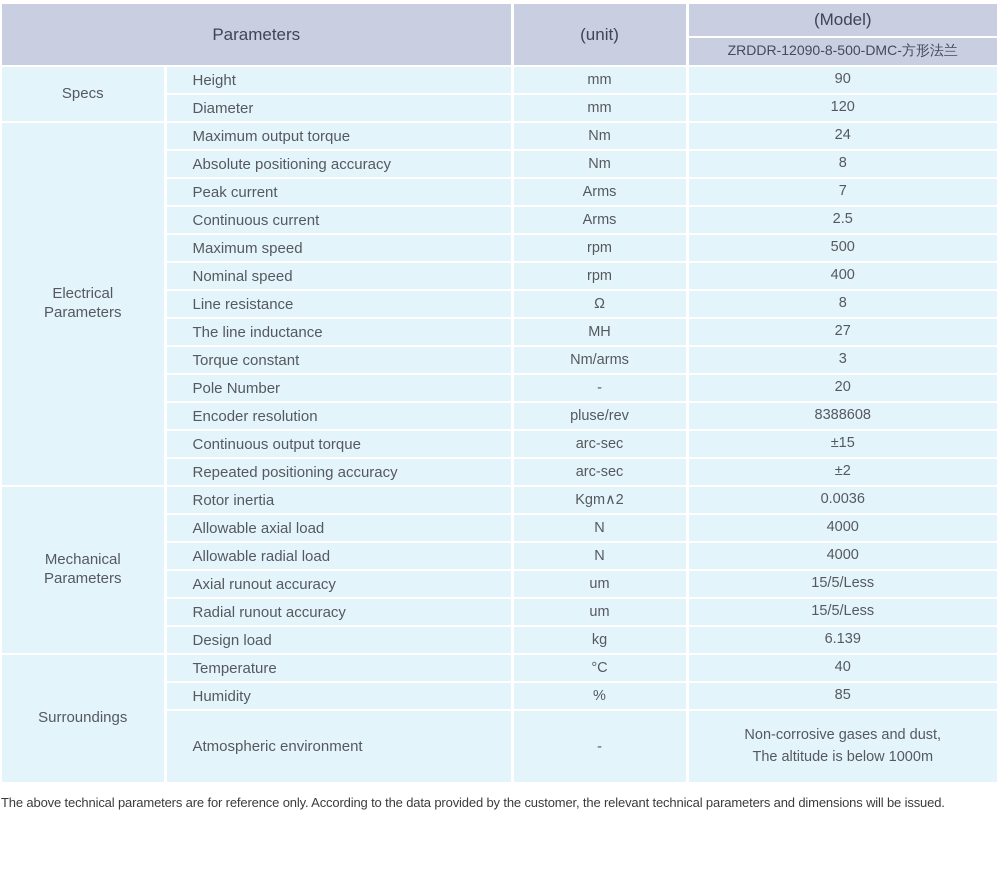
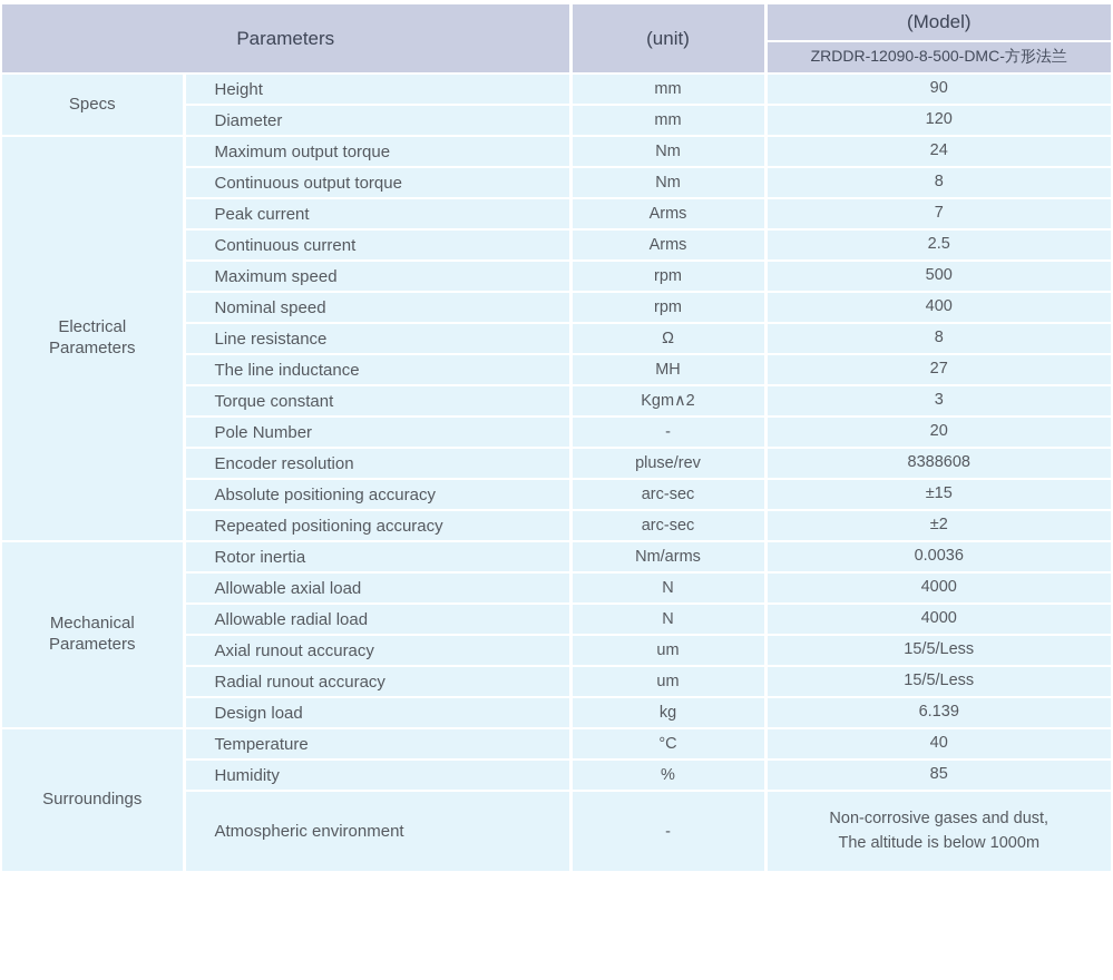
  Parameters	(unit)	(Model)
  ZRDDR-12090-8-500-DMC-方形法兰
  Specs	Height	mm	90
  Diameter	mm	120
  Electrical Parameters	Maximum output torque	Nm	24
- Absolute positioning accuracy	Nm	8
+ Continuous output torque	Nm	8
  Peak current	Arms	7
  Continuous current	Arms	2.5
  Maximum speed	rpm	500
  Nominal speed	rpm	400
  Line resistance	Ω	8
  The line inductance	MH	27
- Torque constant	Nm/arms	3
+ Torque constant	Kgm∧2	3
  Pole Number	-	20
  Encoder resolution	pluse/rev	8388608
- Continuous output torque	arc-sec	±15
+ Absolute positioning accuracy	arc-sec	±15
  Repeated positioning accuracy	arc-sec	±2
- Mechanical Parameters	Rotor inertia	Kgm∧2	0.0036
+ Mechanical Parameters	Rotor inertia	Nm/arms	0.0036
  Allowable axial load	N	4000
  Allowable radial load	N	4000
  Axial runout accuracy	um	15/5/Less
  Radial runout accuracy	um	15/5/Less
  Design load	kg	6.139
  Surroundings	Temperature	°C	40
  Humidity	%	85
  Atmospheric environment	-	Non-corrosive gases and dust, The altitude is below 1000m
- The above technical parameters are for reference only. According to the data provided by the customer, the relevant technical parameters and dimensions will be issued.
